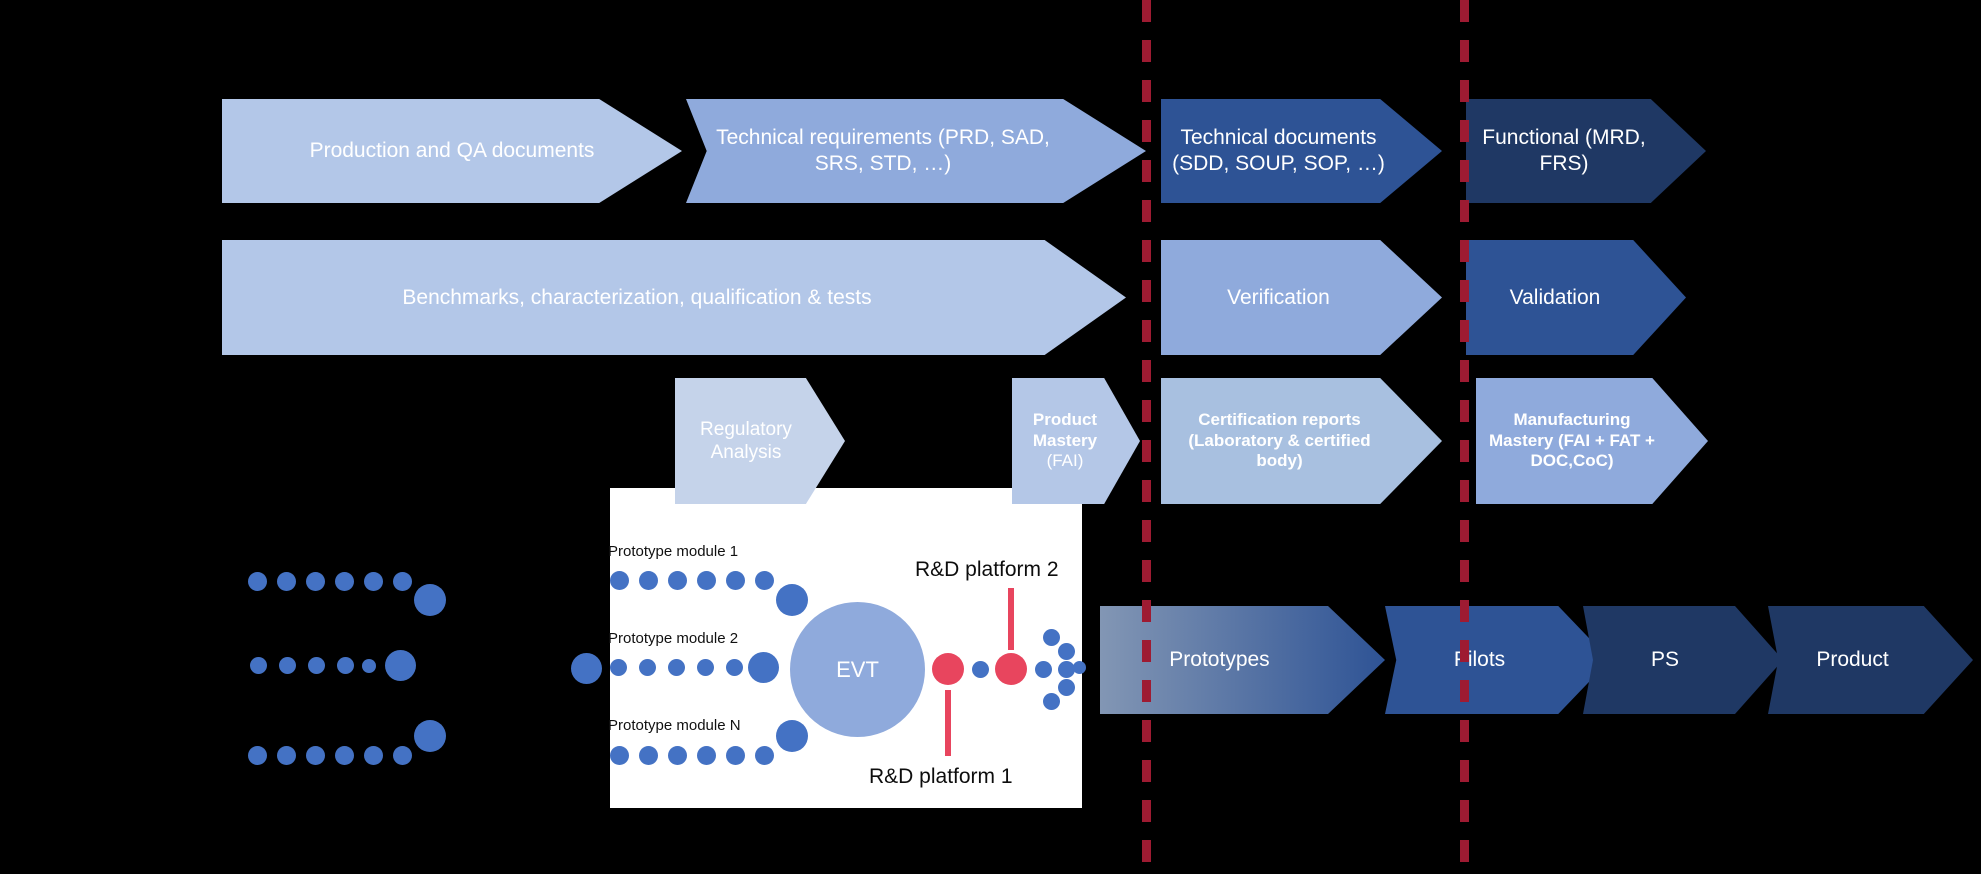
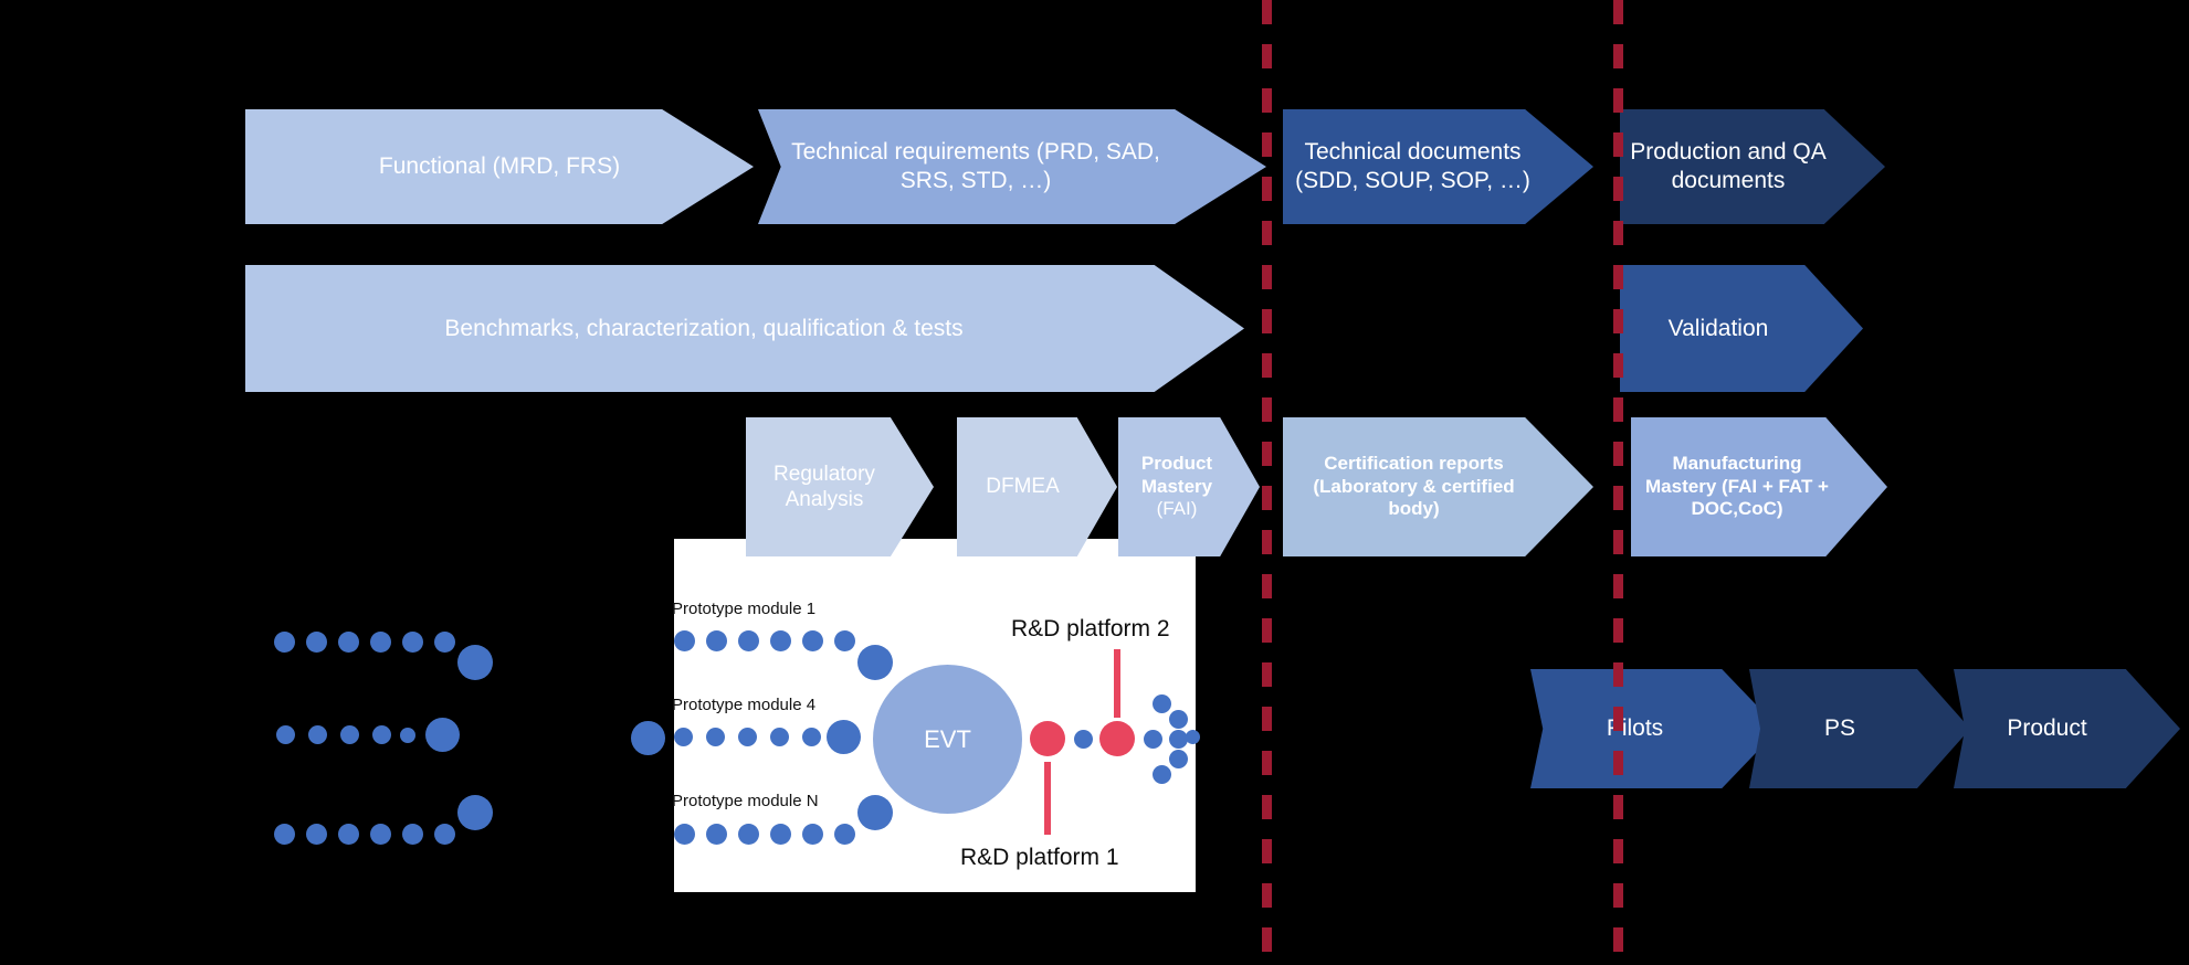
- Production and QA documents
+ Functional (MRD, FRS)
  Technical requirements (PRD, SAD, SRS, STD, …)
  Technical documents (SDD, SOUP, SOP, …)
- Functional (MRD, FRS)
+ Production and QA documents
  Benchmarks, characterization, qualification & tests
- Verification
  Validation
  Regulatory Analysis
+ DFMEA
  Product Mastery
  (FAI)
  Certification reports (Laboratory & certified body)
  Manufacturing Mastery (FAI + FAT + DOC,CoC)
- Prototypes
  ilots
  PS
  Product
  Prototype module 1
- Prototype module 2
+ Prototype module 4
  Prototype module N
  EVT
  R&D platform 2
  R&D platform 1
